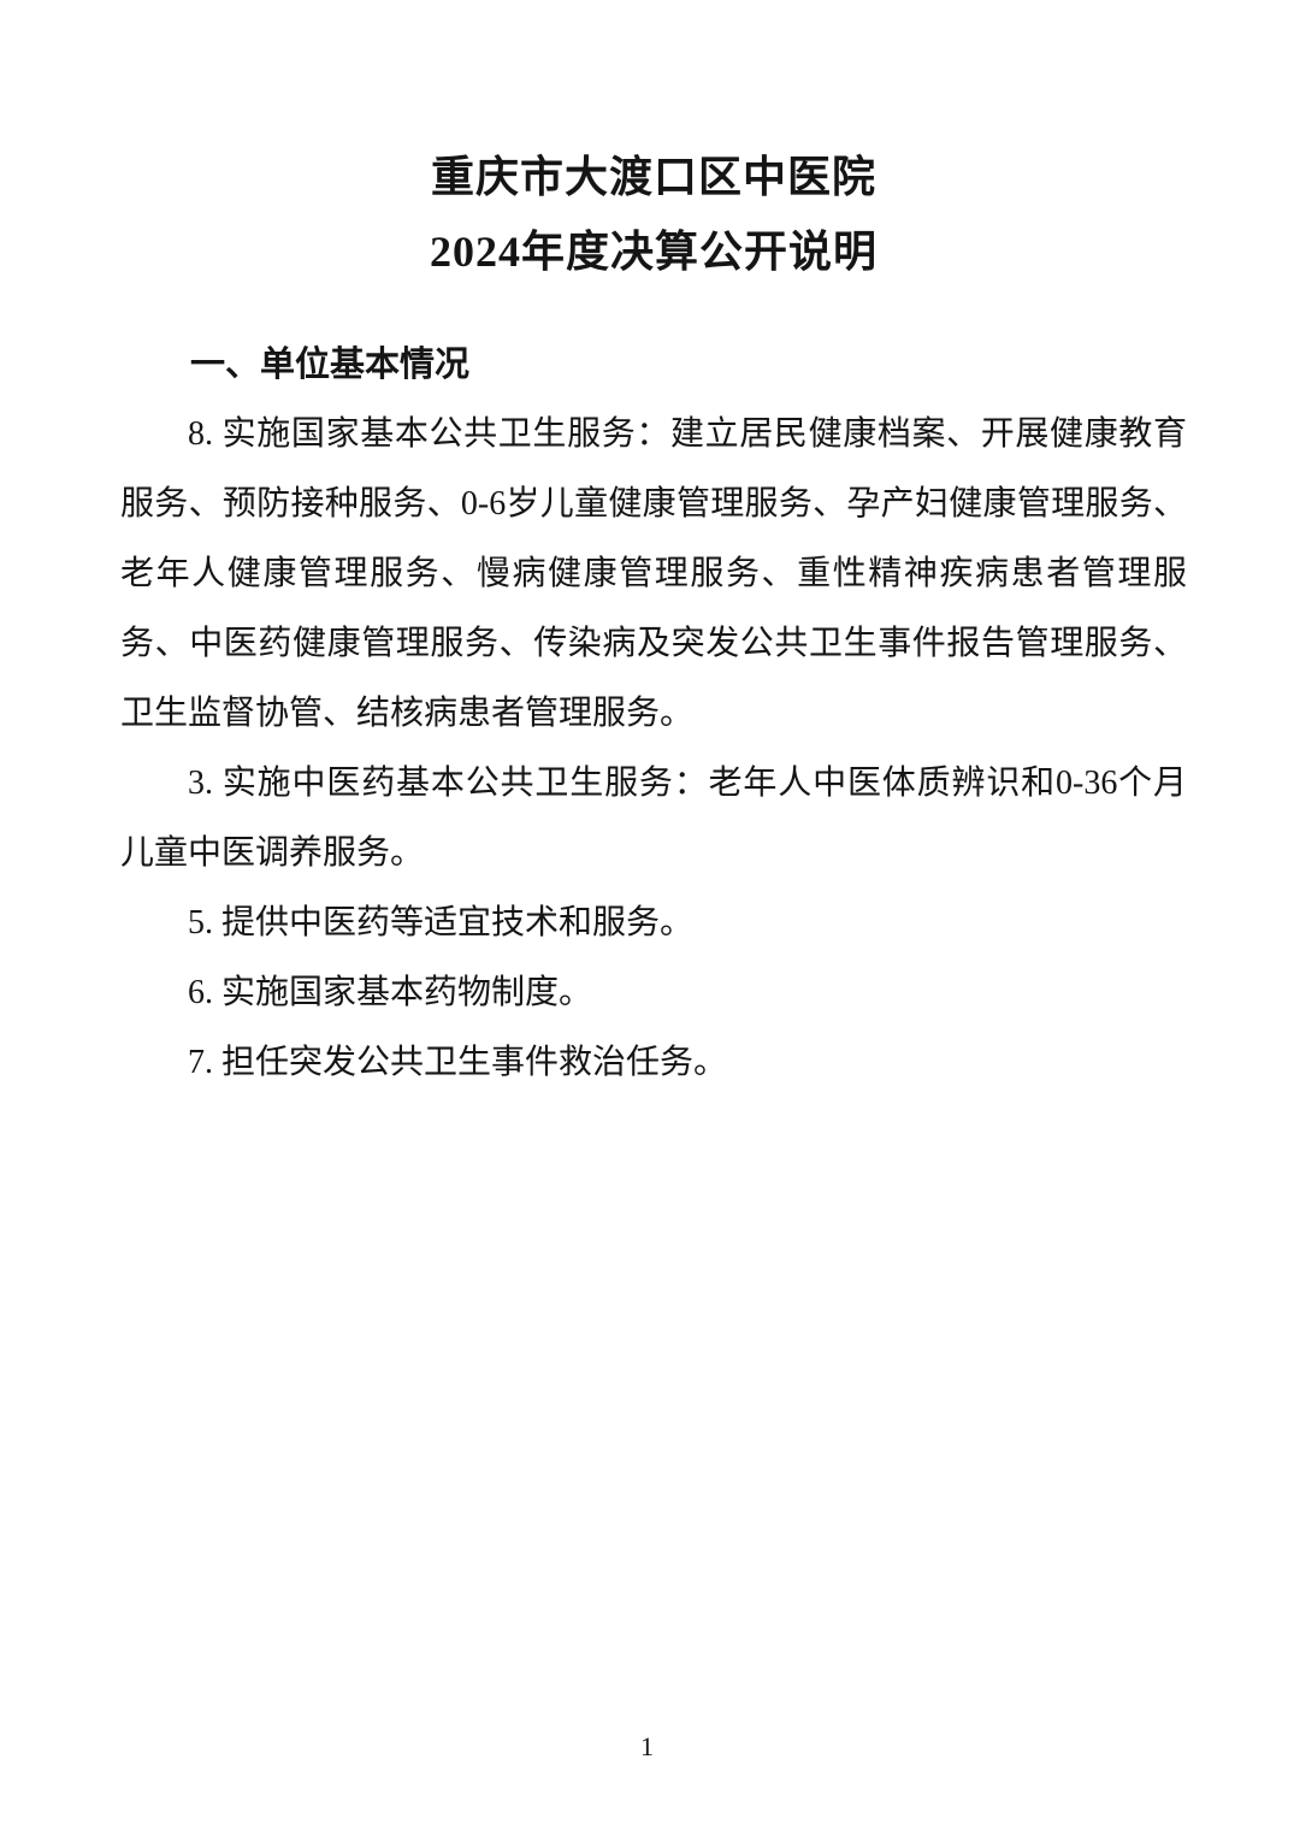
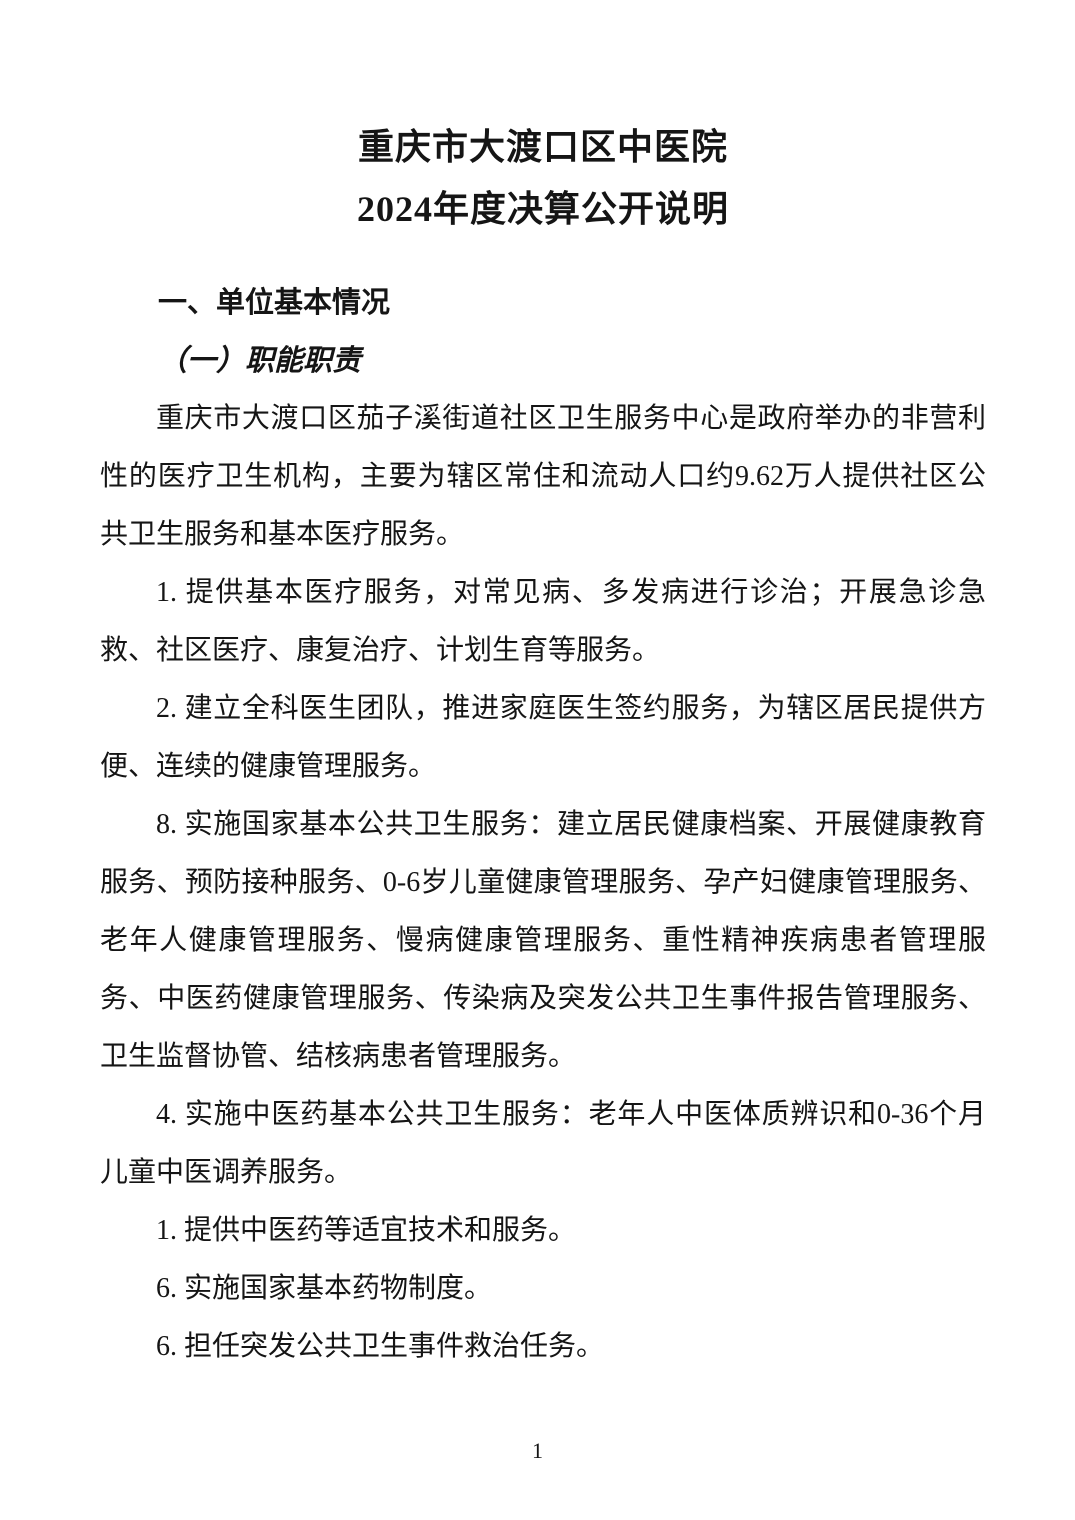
  重庆市大渡口区中医院
  2024年度决算公开说明
  一、单位基本情况
+ （一）职能职责
+ 重庆市大渡口区茄子溪街道社区卫生服务中心是政府举办的非营利性的医疗卫生机构，主要为辖区常住和流动人口约9.62万人提供社区公共卫生服务和基本医疗服务。
+ 1. 提供基本医疗服务，对常见病、多发病进行诊治；开展急诊急救、社区医疗、康复治疗、计划生育等服务。
+ 2. 建立全科医生团队，推进家庭医生签约服务，为辖区居民提供方便、连续的健康管理服务。
  8. 实施国家基本公共卫生服务：建立居民健康档案、开展健康教育服务、预防接种服务、0-6岁儿童健康管理服务、孕产妇健康管理服务、老年人健康管理服务、慢病健康管理服务、重性精神疾病患者管理服务、中医药健康管理服务、传染病及突发公共卫生事件报告管理服务、卫生监督协管、结核病患者管理服务。
- 3. 实施中医药基本公共卫生服务：老年人中医体质辨识和0-36个月儿童中医调养服务。
+ 4. 实施中医药基本公共卫生服务：老年人中医体质辨识和0-36个月儿童中医调养服务。
- 5. 提供中医药等适宜技术和服务。
+ 1. 提供中医药等适宜技术和服务。
  6. 实施国家基本药物制度。
- 7. 担任突发公共卫生事件救治任务。
+ 6. 担任突发公共卫生事件救治任务。
  1
